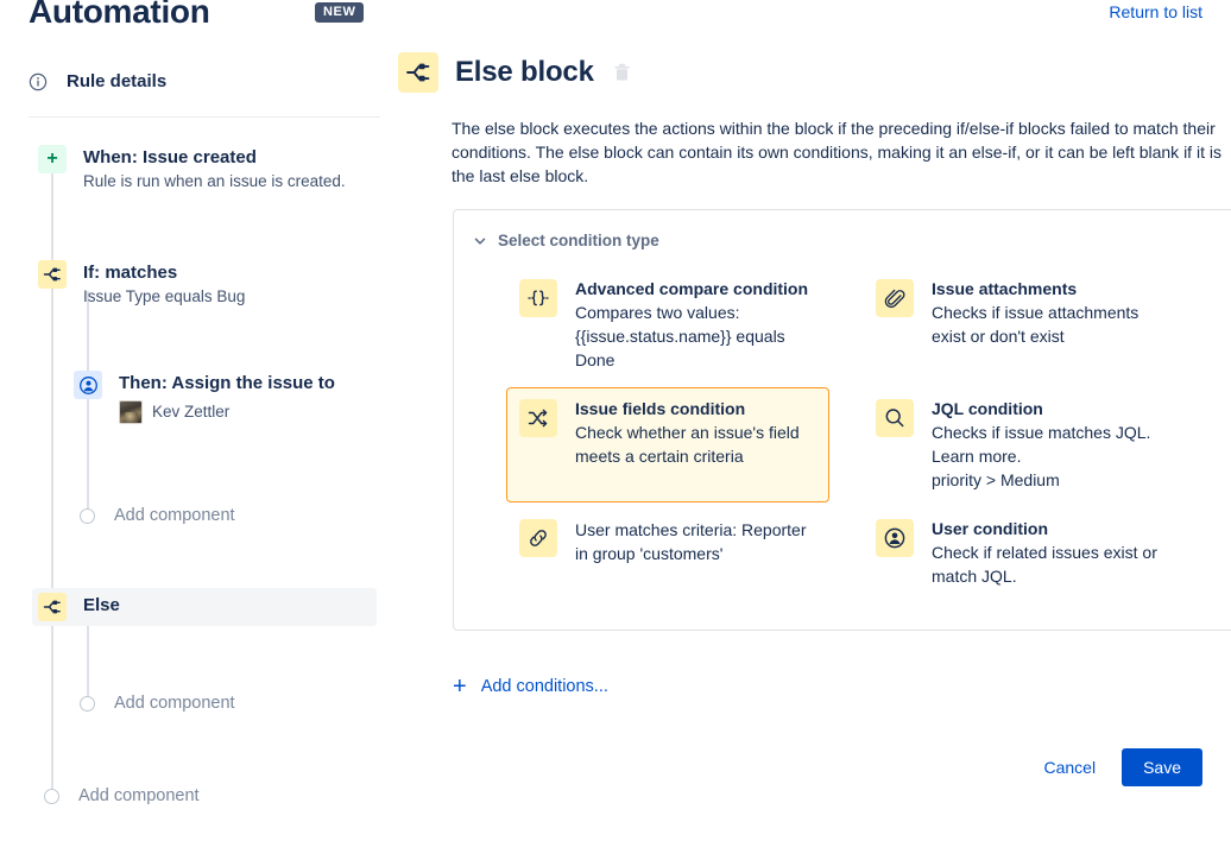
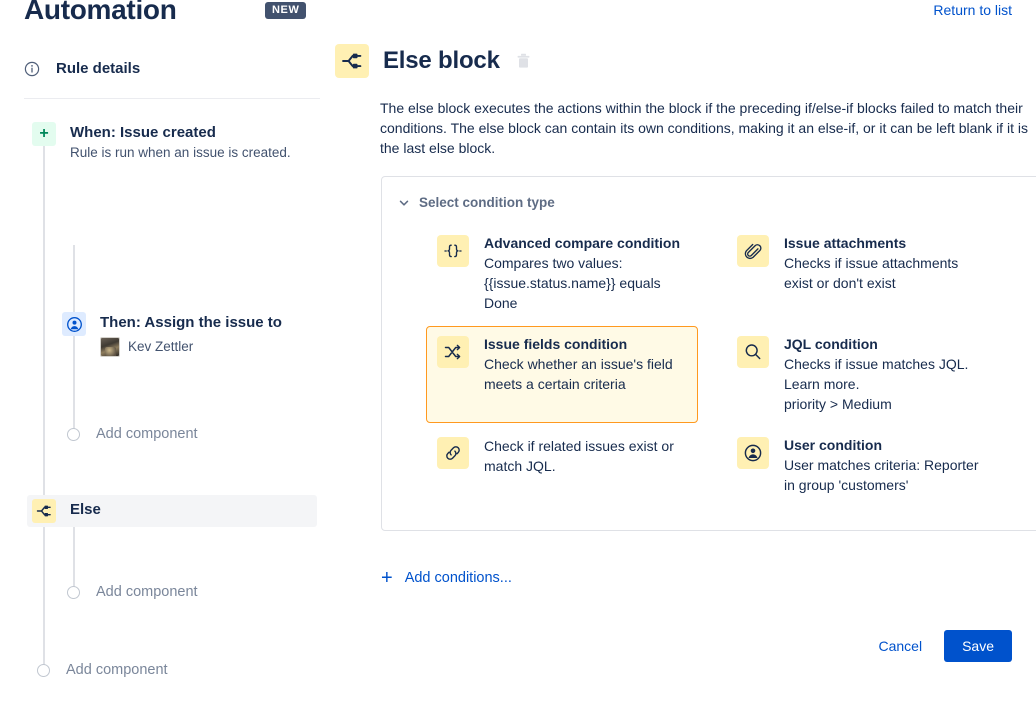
  Automation
  NEW
  Return to list
  Rule details
  +
  When: Issue created
  Rule is run when an issue is created.
- If: matches
- Issue Type equals Bug
  Then: Assign the issue to
  Kev Zettler
  Add component
  Else
  Add component
  Add component
  Else block
  The else block executes the actions within the block if the preceding if/else-if blocks failed to match their conditions. The else block can contain its own conditions, making it an else-if, or it can be left blank if it is the last else block.
  Select condition type
  Advanced compare condition
  Compares two values: {{issue.status.name}} equals Done
  Issue attachments
  Checks if issue attachments exist or don't exist
  Issue fields condition
  Check whether an issue's field meets a certain criteria
  JQL condition
  Checks if issue matches JQL. Learn more.
  priority > Medium
- User matches criteria: Reporter in group 'customers'
+ Check if related issues exist or match JQL.
  User condition
- Check if related issues exist or match JQL.
+ User matches criteria: Reporter in group 'customers'
  +
  Add conditions...
  Cancel
  Save
